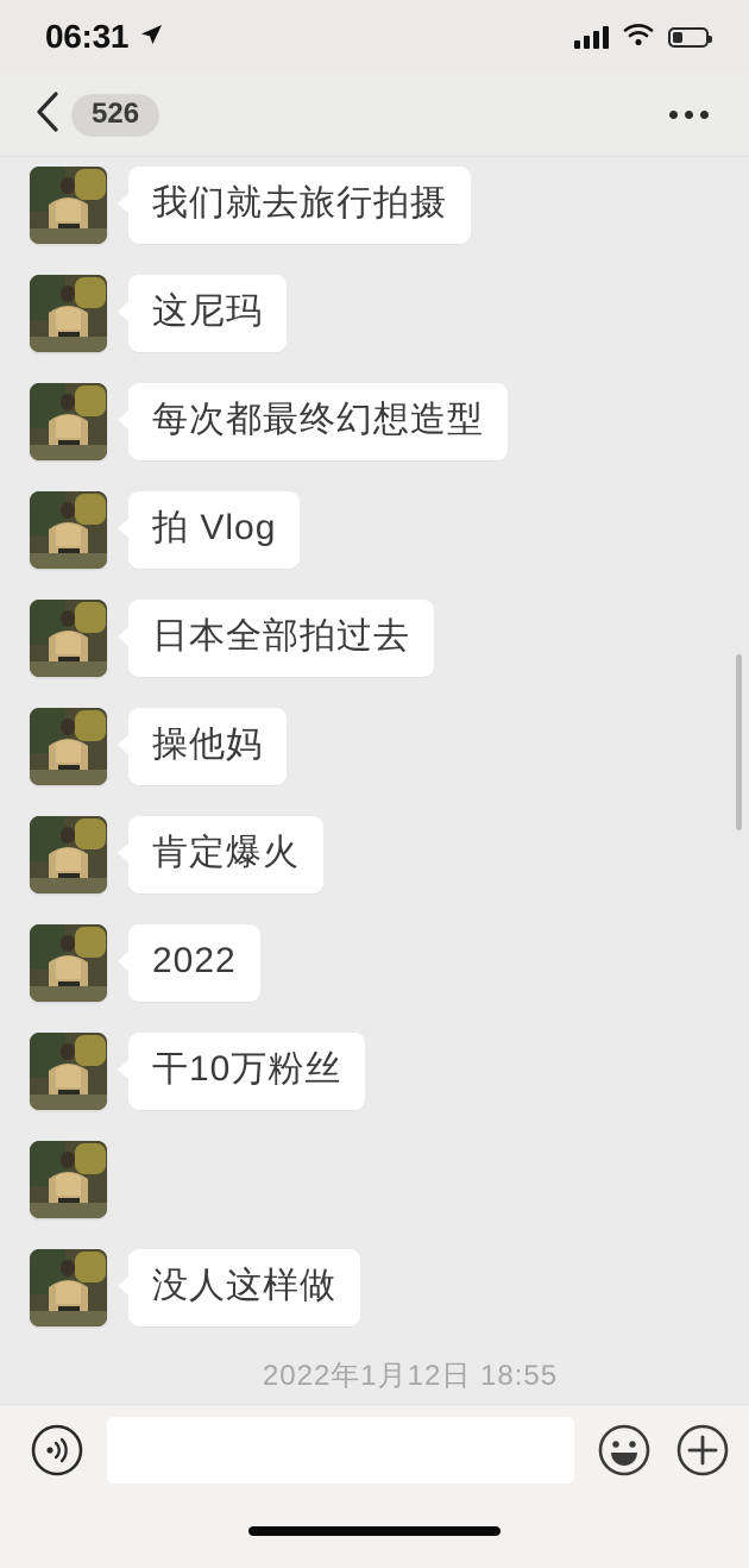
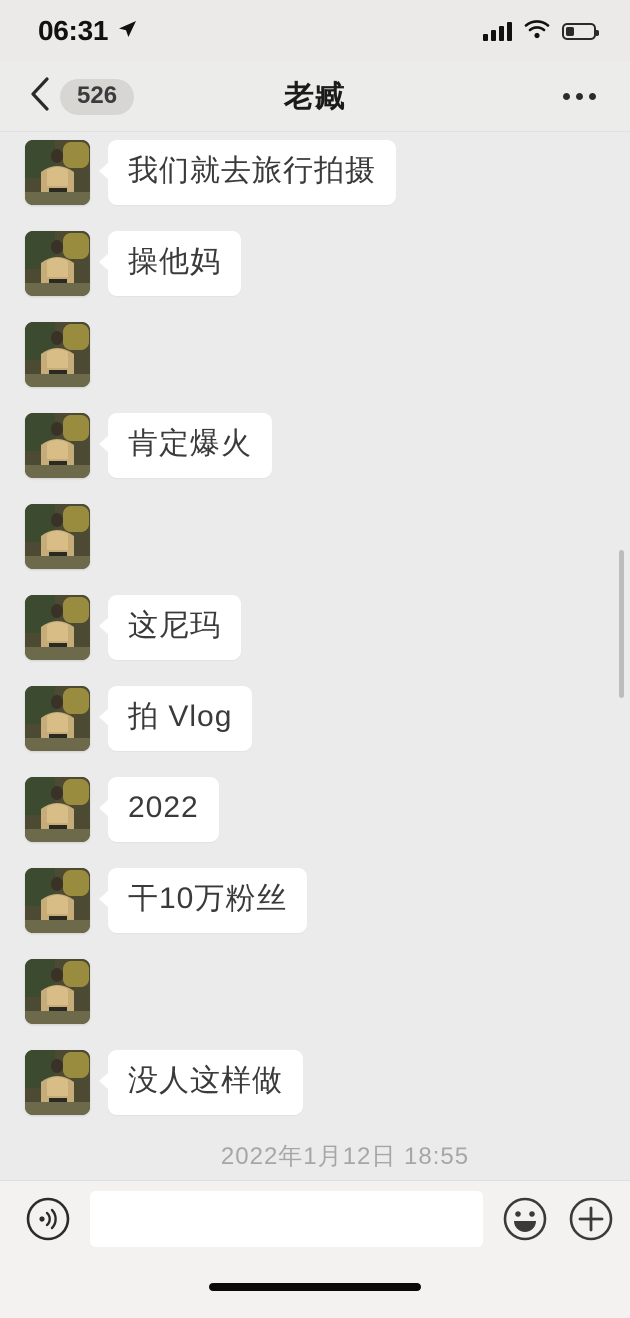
  06:31
  526
+ 老臧
  我们就去旅行拍摄
- 这尼玛
+ 操他妈
- 每次都最终幻想造型
- 拍 Vlog
+ 肯定爆火
- 日本全部拍过去
- 操他妈
+ 这尼玛
- 肯定爆火
+ 拍 Vlog
  2022
  干10万粉丝
  没人这样做
  2022年1月12日 18:55
